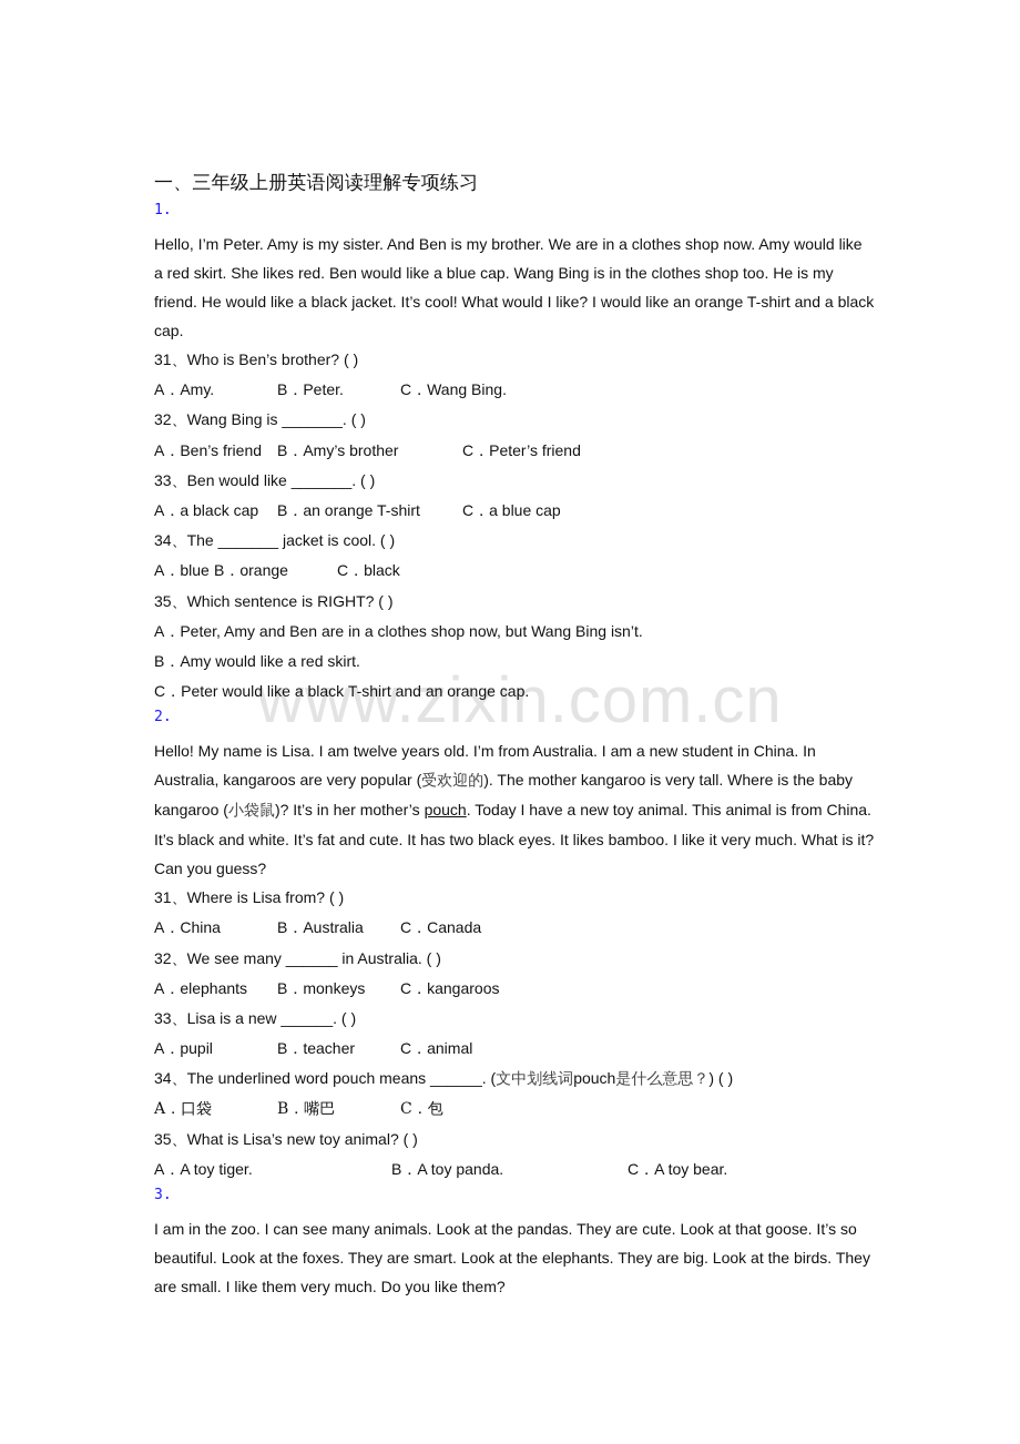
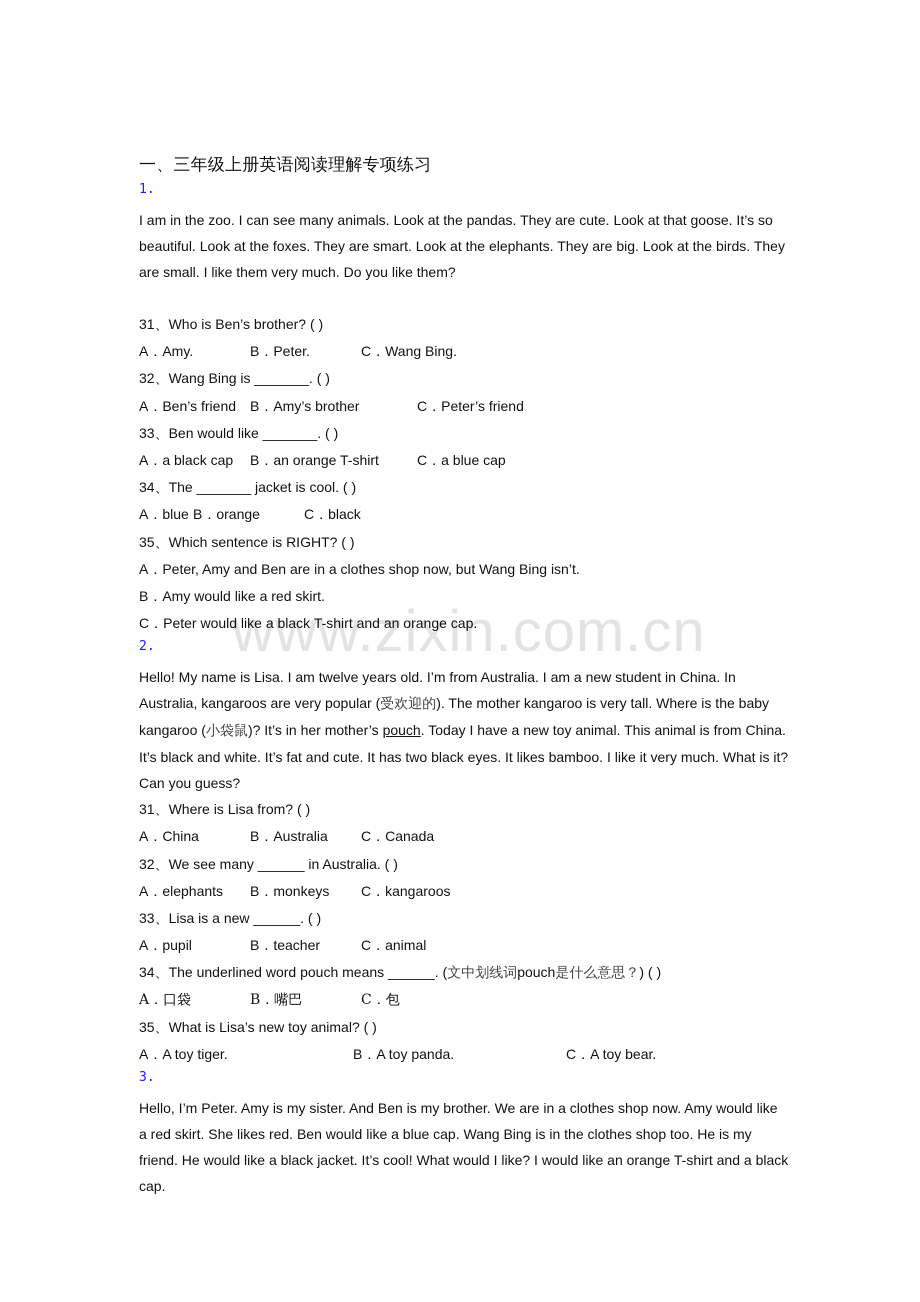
  www.zixin.com.cn
  一、三年级上册英语阅读理解专项练习
  1.
- Hello, I’m Peter. Amy is my sister. And Ben is my brother. We are in a clothes shop now. Amy would like a red skirt. She likes red. Ben would like a blue cap. Wang Bing is in the clothes shop too. He is my friend. He would like a black jacket. It’s cool! What would I like? I would like an orange T-shirt and a black cap.
+ I am in the zoo. I can see many animals. Look at the pandas. They are cute. Look at that goose. It’s so beautiful. Look at the foxes. They are smart. Look at the elephants. They are big. Look at the birds. They are small. I like them very much. Do you like them?
  31、Who is Ben’s brother? ( )
  A．Amy.
  B．Peter.
  C．Wang Bing.
  32、Wang Bing is _______. ( )
  A．Ben’s friend
  B．Amy’s brother
  C．Peter’s friend
  33、Ben would like _______. ( )
  A．a black cap
  B．an orange T-shirt
  C．a blue cap
  34、The _______ jacket is cool. ( )
  A．blue
  B．orange
  C．black
  35、Which sentence is RIGHT? ( )
  A．Peter, Amy and Ben are in a clothes shop now, but Wang Bing isn’t.
  B．Amy would like a red skirt.
  C．Peter would like a black T-shirt and an orange cap.
  2.
  Hello! My name is Lisa. I am twelve years old. I’m from Australia. I am a new student in China. In Australia, kangaroos are very popular (受欢迎的). The mother kangaroo is very tall. Where is the baby kangaroo (小袋鼠)? It’s in her mother’s pouch. Today I have a new toy animal. This animal is from China. It’s black and white. It’s fat and cute. It has two black eyes. It likes bamboo. I like it very much. What is it? Can you guess?
  31、Where is Lisa from? ( )
  A．China
  B．Australia
  C．Canada
  32、We see many ______ in Australia. ( )
  A．elephants
  B．monkeys
  C．kangaroos
  33、Lisa is a new ______. ( )
  A．pupil
  B．teacher
  C．animal
  34、The underlined word pouch means ______. (文中划线词pouch是什么意思？) ( )
  A．口袋
  B．嘴巴
  C．包
  35、What is Lisa’s new toy animal? ( )
  A．A toy tiger.
  B．A toy panda.
  C．A toy bear.
  3.
- I am in the zoo. I can see many animals. Look at the pandas. They are cute. Look at that goose. It’s so beautiful. Look at the foxes. They are smart. Look at the elephants. They are big. Look at the birds. They are small. I like them very much. Do you like them?
+ Hello, I’m Peter. Amy is my sister. And Ben is my brother. We are in a clothes shop now. Amy would like a red skirt. She likes red. Ben would like a blue cap. Wang Bing is in the clothes shop too. He is my friend. He would like a black jacket. It’s cool! What would I like? I would like an orange T-shirt and a black cap.
